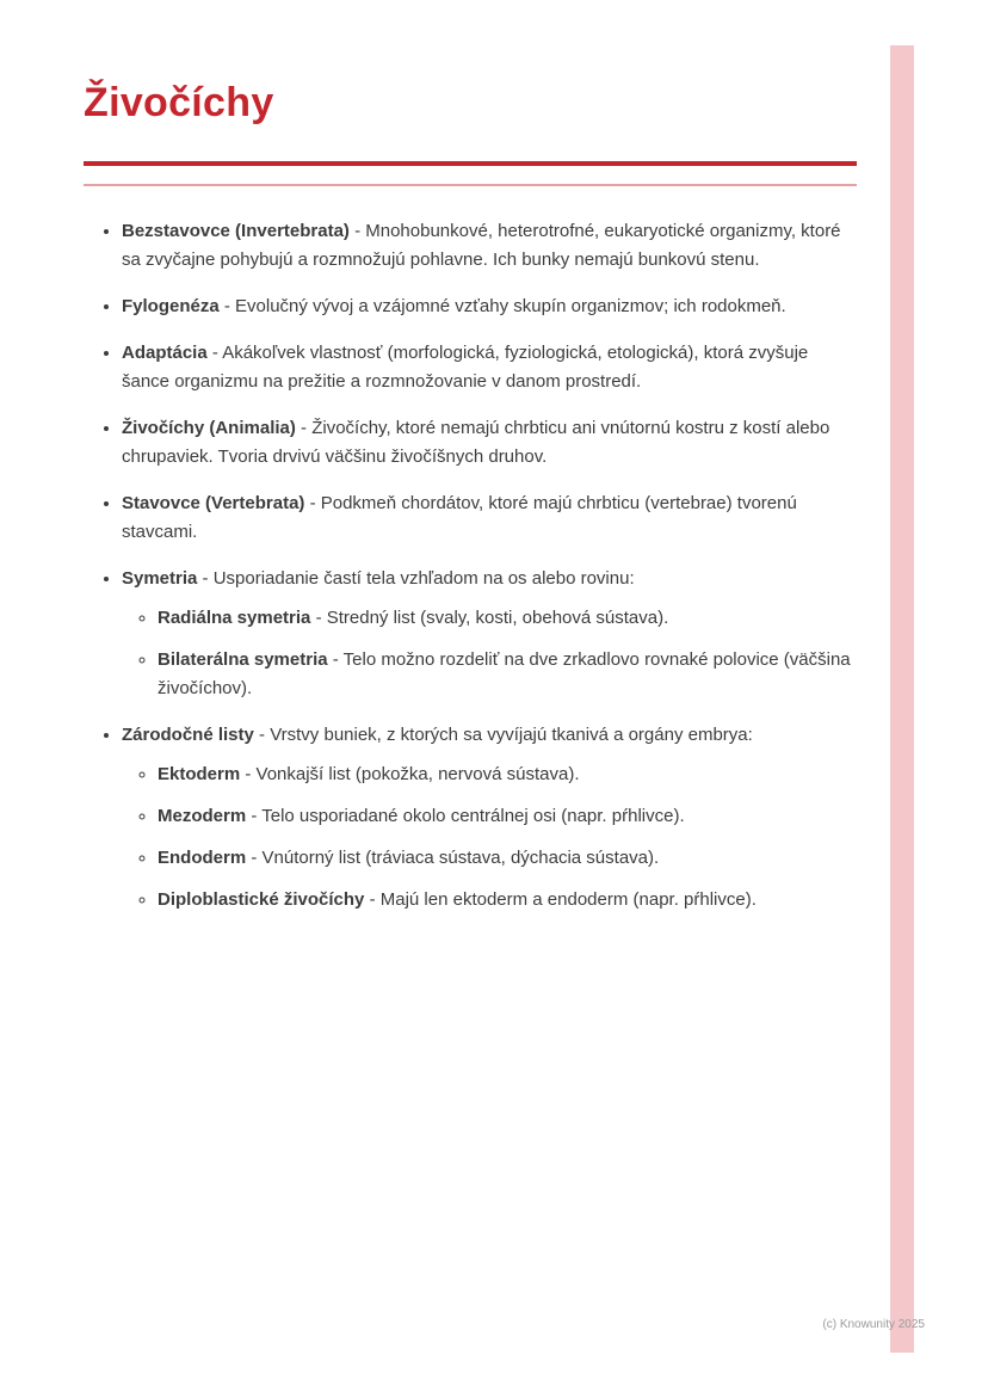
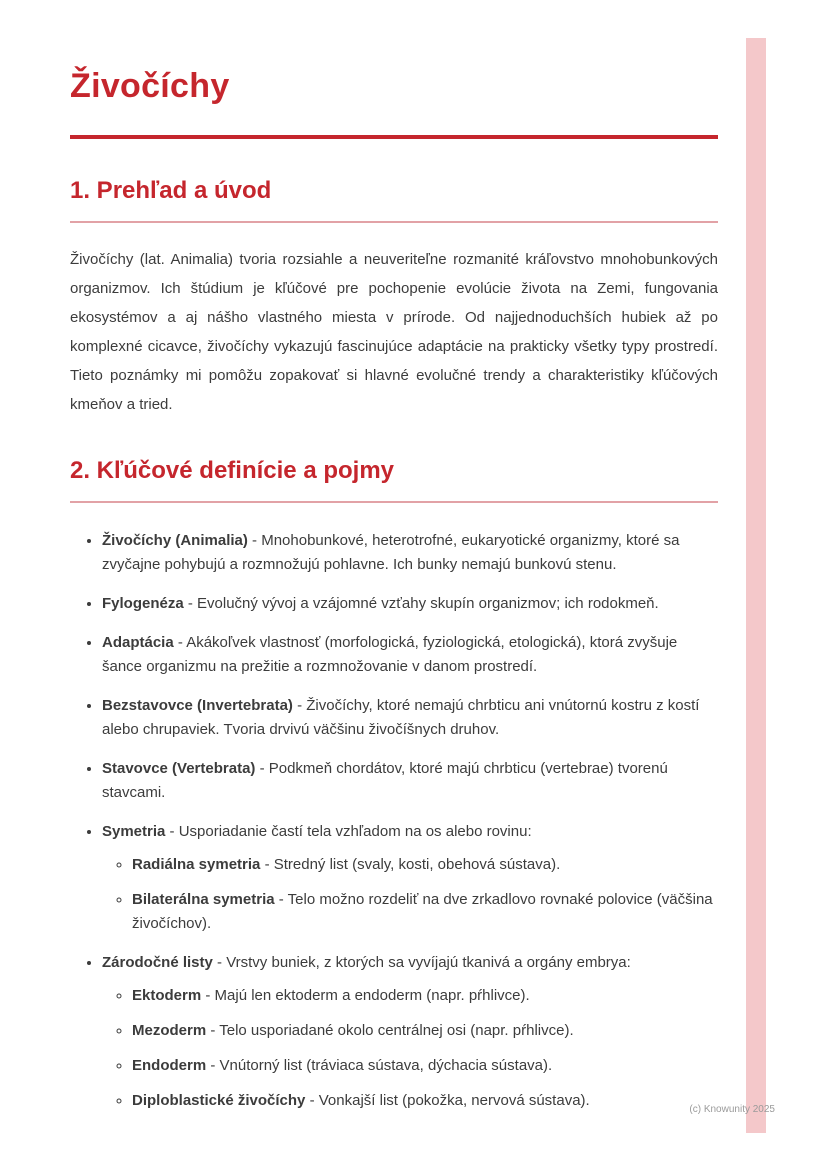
  Živočíchy
+ 1. Prehľad a úvod
+ Živočíchy (lat. Animalia) tvoria rozsiahle a neuveriteľne rozmanité kráľovstvo mnohobunkových organizmov. Ich štúdium je kľúčové pre pochopenie evolúcie života na Zemi, fungovania ekosystémov a aj nášho vlastného miesta v prírode. Od najjednoduchších hubiek až po komplexné cicavce, živočíchy vykazujú fascinujúce adaptácie na prakticky všetky typy prostredí. Tieto poznámky mi pomôžu zopakovať si hlavné evolučné trendy a charakteristiky kľúčových kmeňov a tried.
+ 2. Kľúčové definície a pojmy
- Bezstavovce (Invertebrata) - Mnohobunkové, heterotrofné, eukaryotické organizmy, ktoré sa zvyčajne pohybujú a rozmnožujú pohlavne. Ich bunky nemajú bunkovú stenu.
+ Živočíchy (Animalia) - Mnohobunkové, heterotrofné, eukaryotické organizmy, ktoré sa zvyčajne pohybujú a rozmnožujú pohlavne. Ich bunky nemajú bunkovú stenu.
  Fylogenéza - Evolučný vývoj a vzájomné vzťahy skupín organizmov; ich rodokmeň.
  Adaptácia - Akákoľvek vlastnosť (morfologická, fyziologická, etologická), ktorá zvyšuje šance organizmu na prežitie a rozmnožovanie v danom prostredí.
- Živočíchy (Animalia) - Živočíchy, ktoré nemajú chrbticu ani vnútornú kostru z kostí alebo chrupaviek. Tvoria drvivú väčšinu živočíšnych druhov.
+ Bezstavovce (Invertebrata) - Živočíchy, ktoré nemajú chrbticu ani vnútornú kostru z kostí alebo chrupaviek. Tvoria drvivú väčšinu živočíšnych druhov.
  Stavovce (Vertebrata) - Podkmeň chordátov, ktoré majú chrbticu (vertebrae) tvorenú stavcami.
  Symetria - Usporiadanie častí tela vzhľadom na os alebo rovinu:
  Radiálna symetria - Stredný list (svaly, kosti, obehová sústava).
  Bilaterálna symetria - Telo možno rozdeliť na dve zrkadlovo rovnaké polovice (väčšina živočíchov).
  Zárodočné listy - Vrstvy buniek, z ktorých sa vyvíjajú tkanivá a orgány embrya:
- Ektoderm - Vonkajší list (pokožka, nervová sústava).
+ Ektoderm - Majú len ektoderm a endoderm (napr. pŕhlivce).
  Mezoderm - Telo usporiadané okolo centrálnej osi (napr. pŕhlivce).
  Endoderm - Vnútorný list (tráviaca sústava, dýchacia sústava).
- Diploblastické živočíchy - Majú len ektoderm a endoderm (napr. pŕhlivce).
+ Diploblastické živočíchy - Vonkajší list (pokožka, nervová sústava).
  (c) Knowunity 2025
